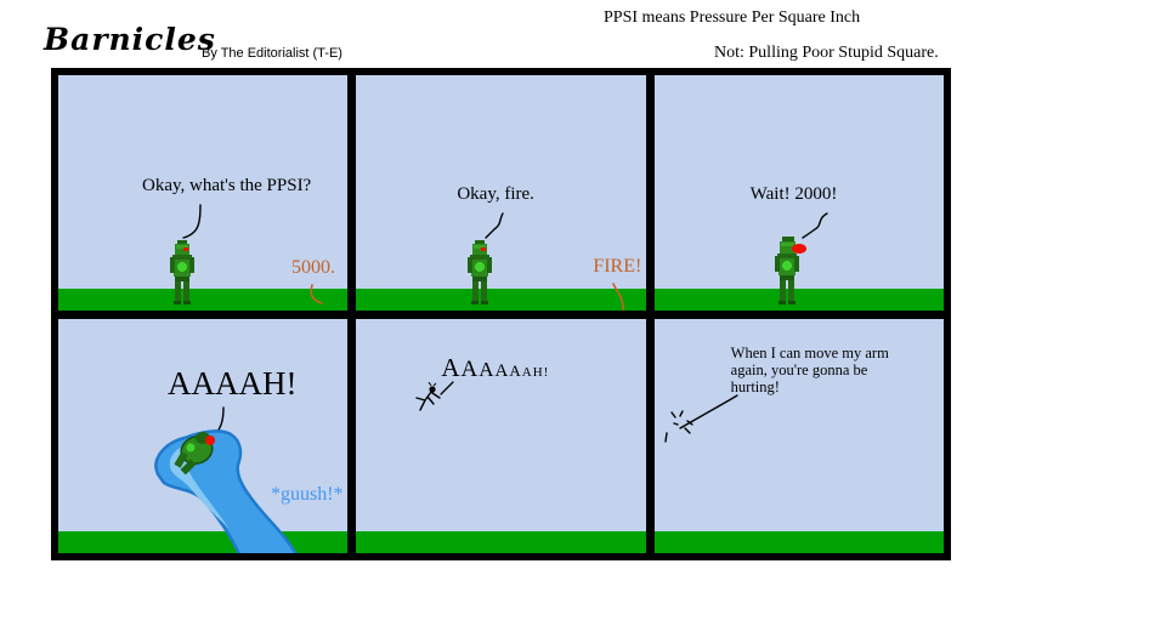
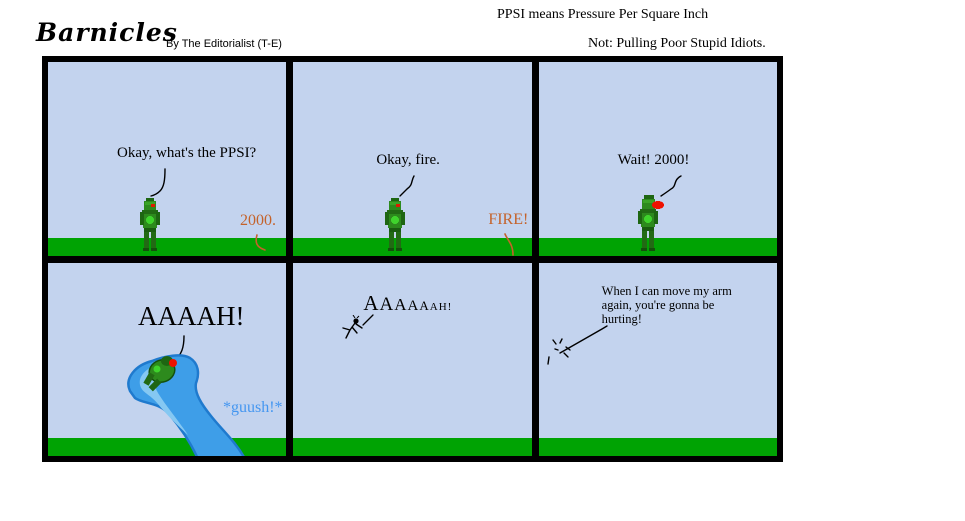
  Barnicles
  By The Editorialist (T-E)
  PPSI means Pressure Per Square Inch
- Not: Pulling Poor Stupid Square.
+ Not: Pulling Poor Stupid Idiots.
  Okay, what's the PPSI?
- 5000.
+ 2000.
  Okay, fire.
  FIRE!
  Wait! 2000!
  AAAAH!
  *guush!*
  AAAAAAH!
  When I can move my arm again, you're gonna be hurting!
